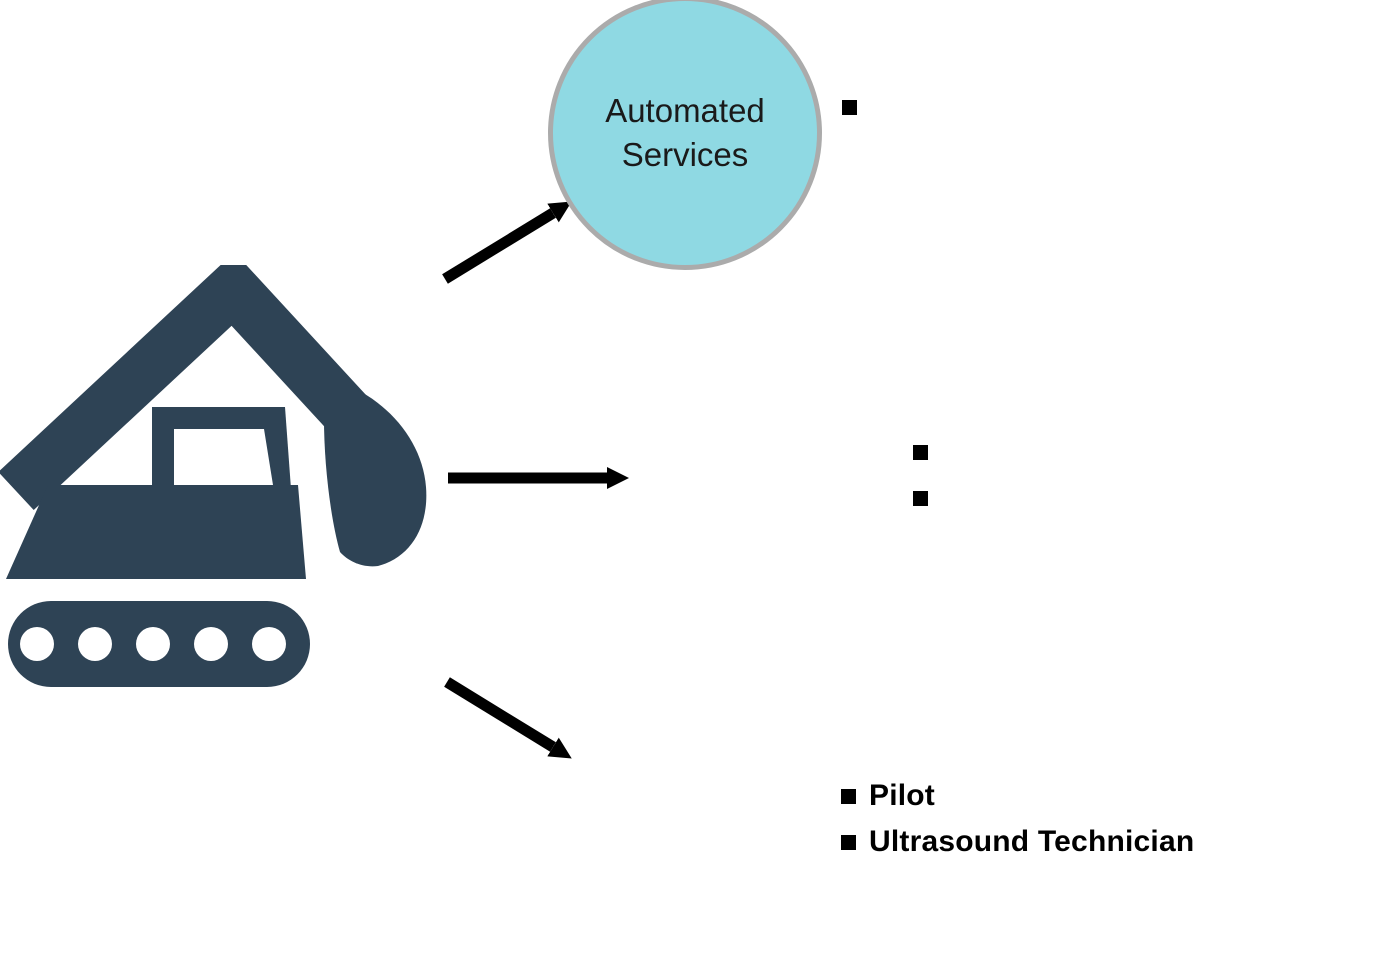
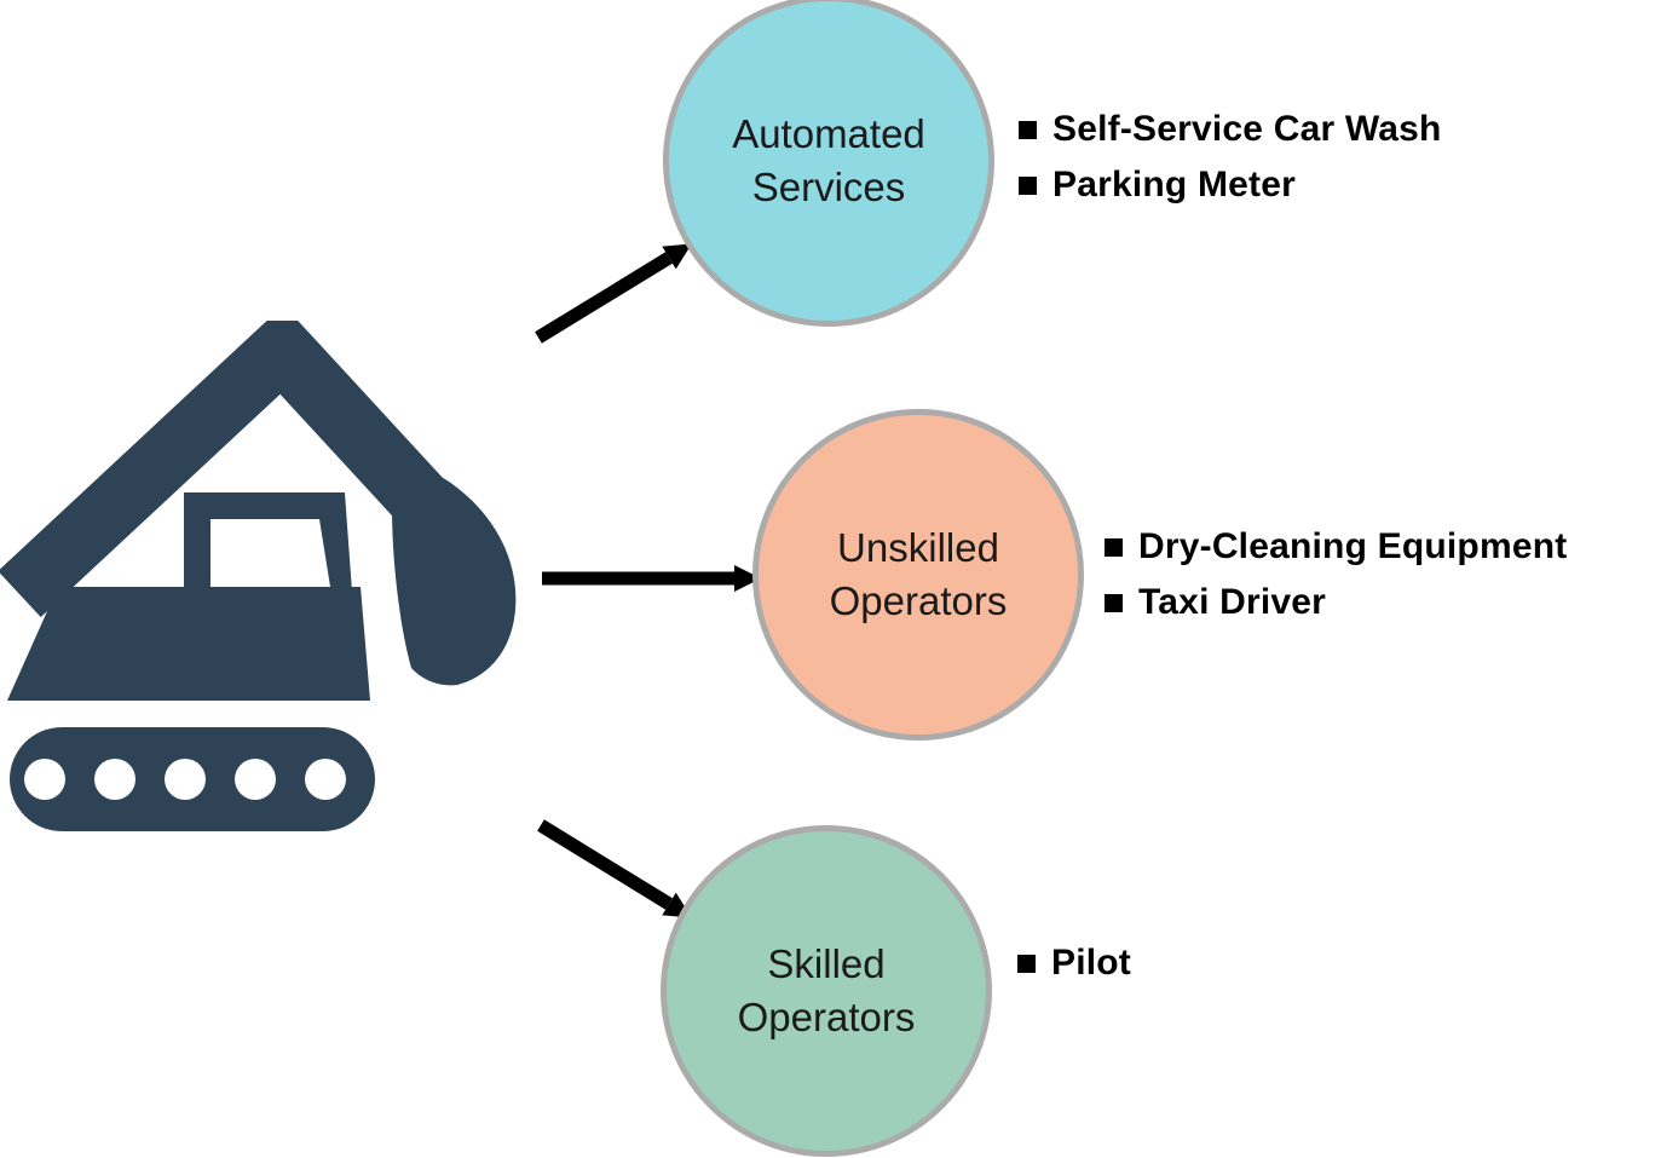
  Automated Services
+ Unskilled Operators
+ Skilled Operators
+ Self-Service Car Wash
+ Parking Meter
+ Dry-Cleaning Equipment
+ Taxi Driver
  Pilot
- Ultrasound Technician
